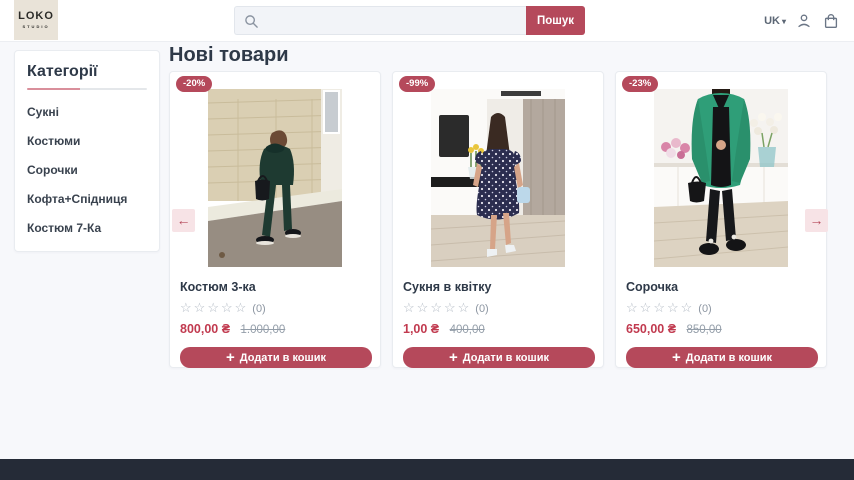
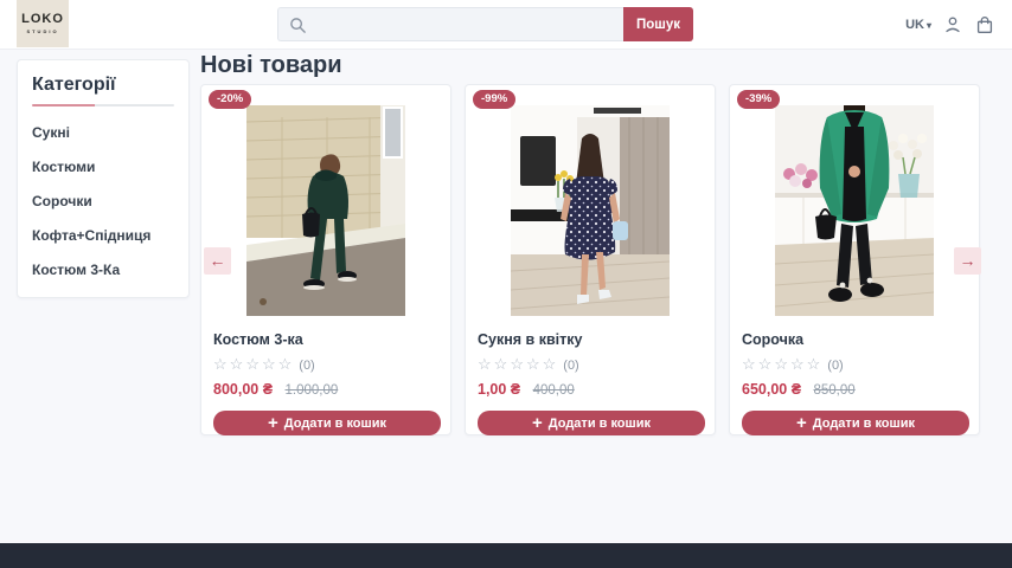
  LOKO
  Пошук
  UK
  ▾
  Категорії
  Сукні
  Костюми
  Сорочки
  Кофта+Спідниця
- Костюм 7-Ка
+ Костюм 3-Ка
  Нові товари
  -20%
  Костюм 3-ка
  ☆☆☆☆☆ (0)
  800,00 ₴ 1.000,00
  +
  Додати в кошик
  -99%
  Сукня в квітку
  ☆☆☆☆☆ (0)
  1,00 ₴ 400,00
  +
  Додати в кошик
- -23%
+ -39%
  Сорочка
  ☆☆☆☆☆ (0)
  650,00 ₴ 850,00
  +
  Додати в кошик
  ←
  →
